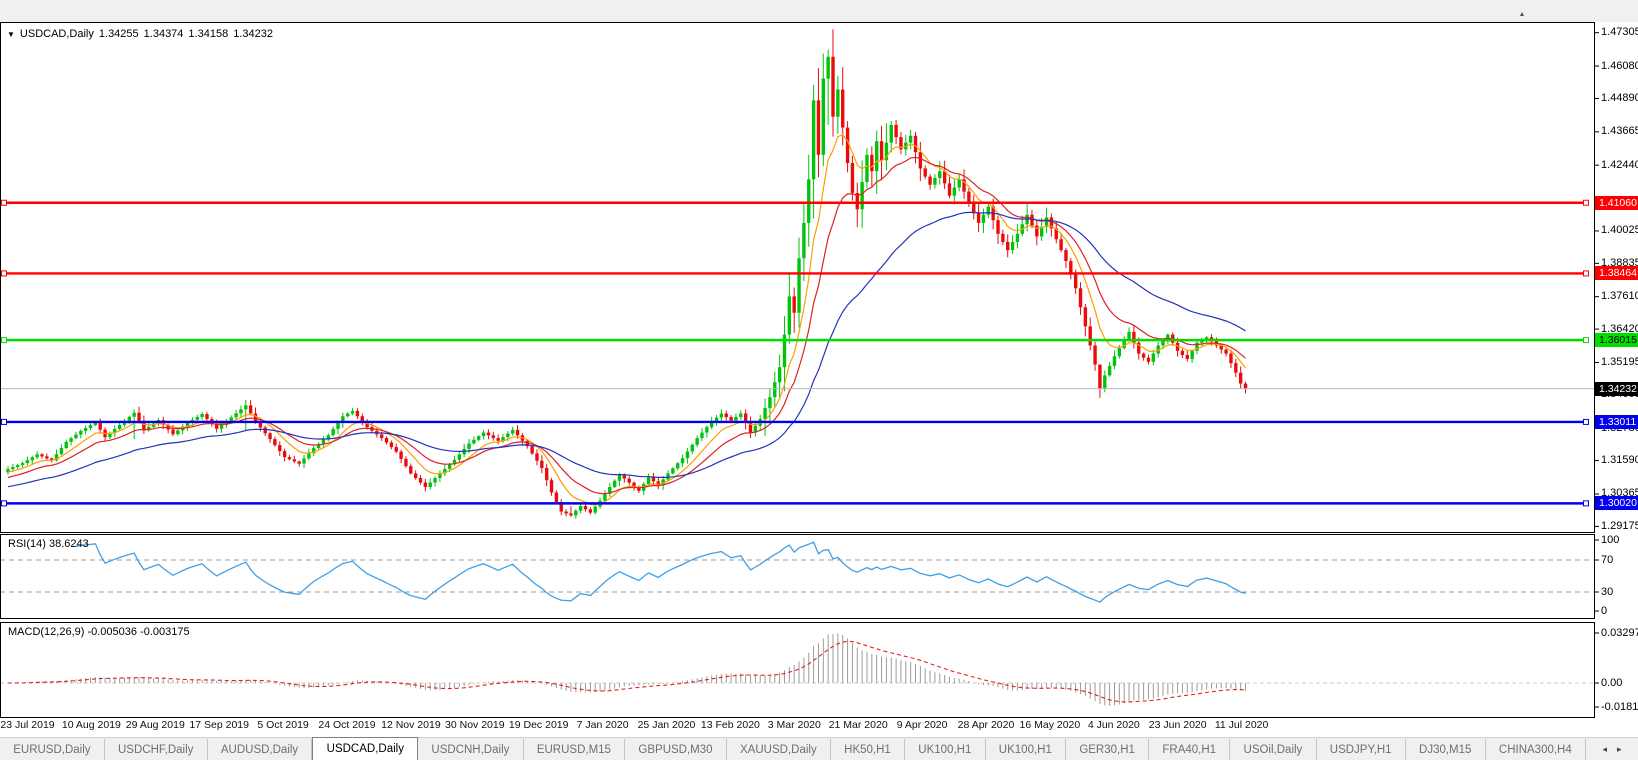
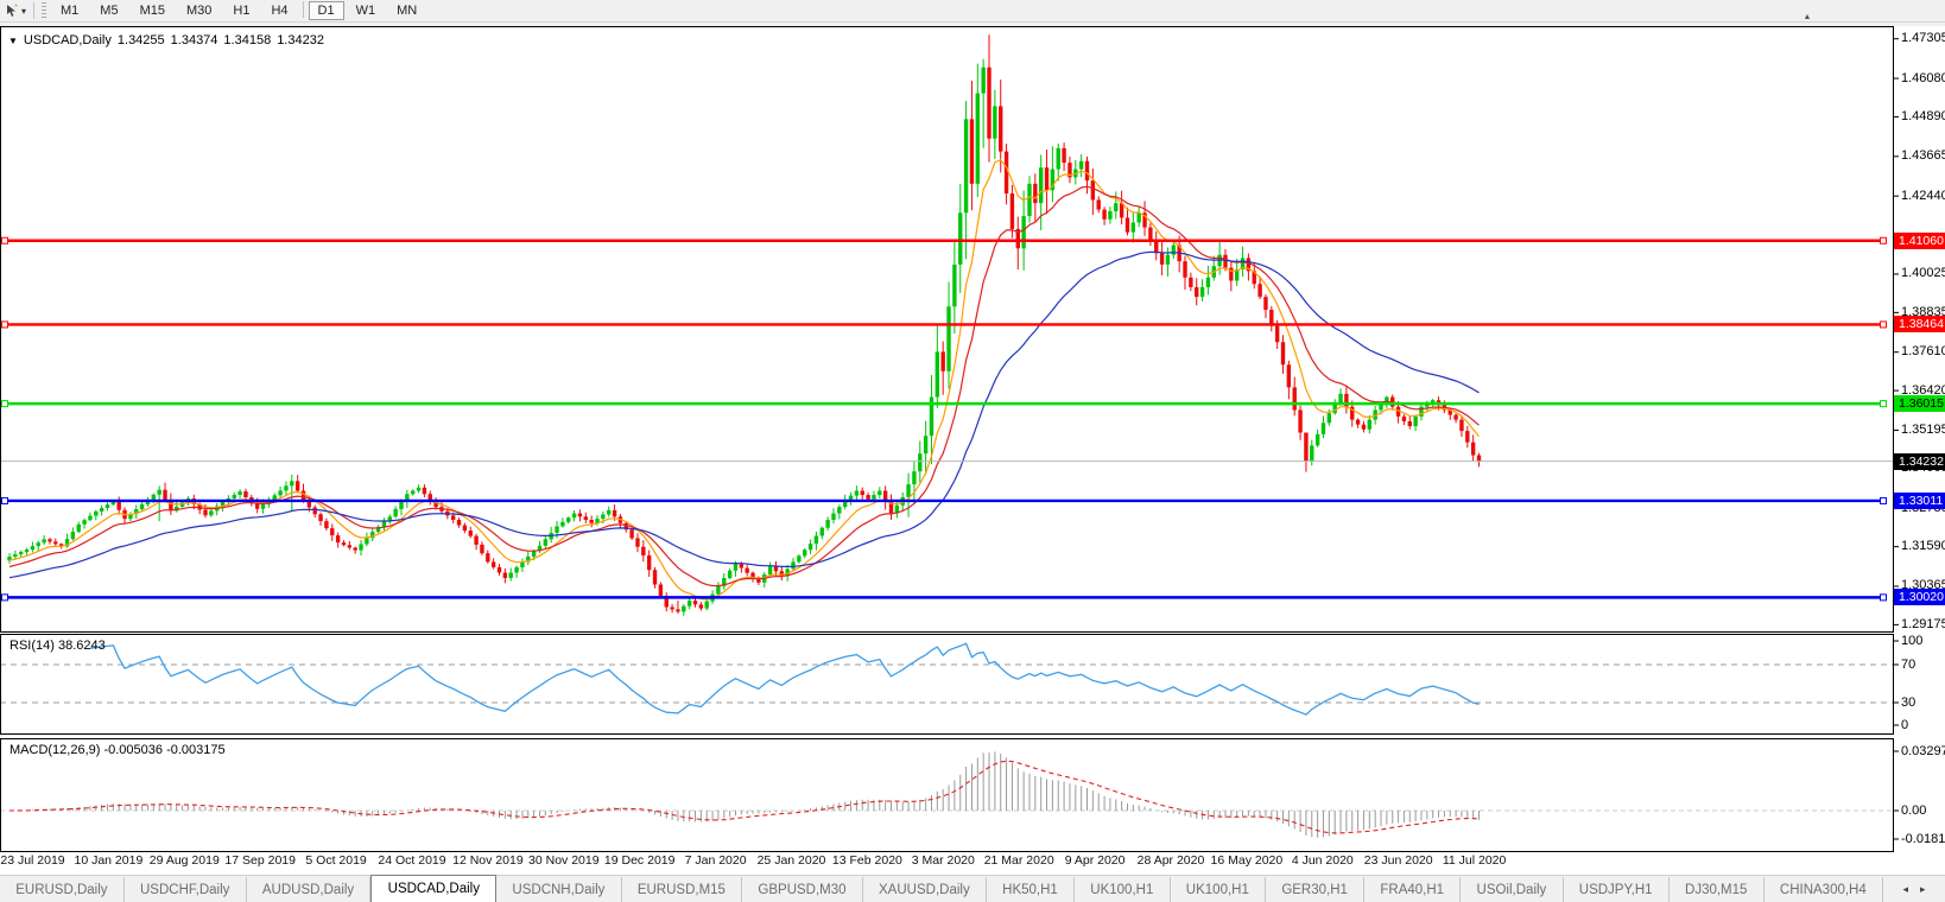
+ ▾
+ M1
+ M5
+ M15
+ M30
+ H1
+ H4
+ D1
+ W1
+ MN
  ▼
  USDCAD,Daily
  1.34255
  1.34374
  1.34158
  1.34232
  RSI(14) 38.6243
  MACD(12,26,9) -0.005036 -0.003175
  1.4730
  1.4608
  1.4489
  1.4366
  1.4244
  1.4002
  1.3883
  1.3761
  1.3642
  1.3519
  1.3159
  1.3036
  1.2917
  100
  70
  30
  0
  0.0329
  0.00
  -0.0181
  1.41060
  1.38464
  1.36015
  1.33011
  1.30020
  1.34232
  23 Jul 2019
- 10 Aug 2019
+ 10 Jan 2019
  29 Aug 2019
  17 Sep 2019
  5 Oct 2019
  24 Oct 2019
  12 Nov 2019
  30 Nov 2019
  19 Dec 2019
  7 Jan 2020
  25 Jan 2020
  13 Feb 2020
  3 Mar 2020
  21 Mar 2020
  9 Apr 2020
  28 Apr 2020
  16 May 2020
  4 Jun 2020
  23 Jun 2020
  11 Jul 2020
  EURUSD,Daily
  USDCHF,Daily
  AUDUSD,Daily
  USDCAD,Daily
  USDCNH,Daily
  EURUSD,M15
  GBPUSD,M30
  XAUUSD,Daily
  HK50,H1
  UK100,H1
  UK100,H1
  GER30,H1
  FRA40,H1
  USOil,Daily
  USDJPY,H1
  DJ30,M15
  CHINA300,H4
  ◂
  ▸
